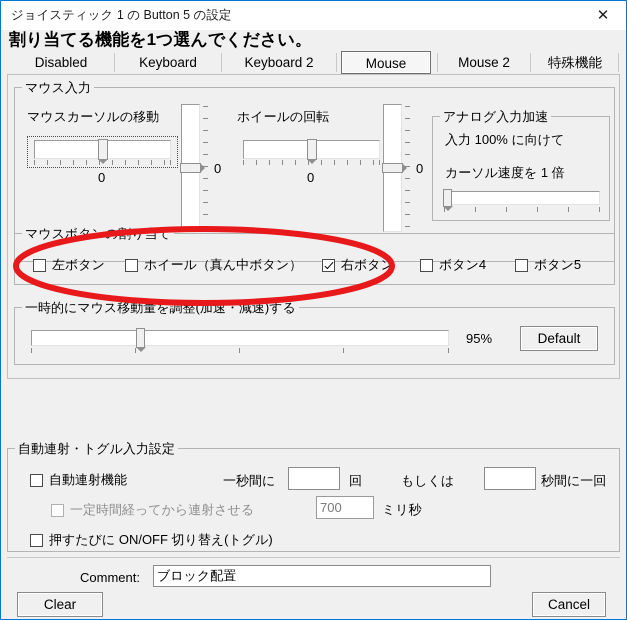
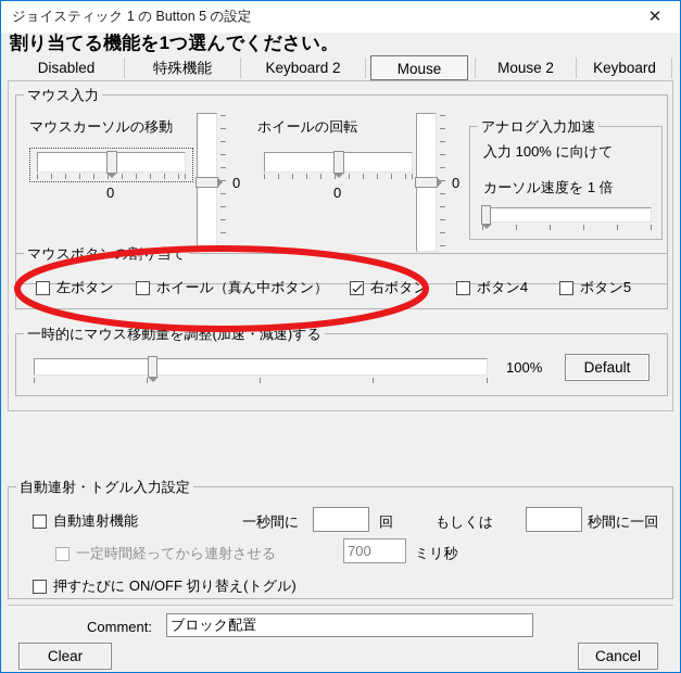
  ジョイスティック 1 の Button 5 の設定
  ✕
  割り当てる機能を1つ選んでください。
  Disabled
- Keyboard
+ 特殊機能
  Keyboard 2
  Mouse
  Mouse 2
- 特殊機能
+ Keyboard
  マウス入力
  マウスカーソルの移動
  0
  0
  ホイールの回転
  0
  0
  アナログ入力加速
  入力 100% に向けて
  カーソル速度を 1 倍
  左ボタン
  ホイール（真ん中ボタン）
  右ボタン
  ボタン4
  ボタン5
  一時的にマウス移動量を調整(加速・減速)する
- 95%
+ 100%
  Default
  自動連射・トグル入力設定
  自動連射機能
  一秒間に
  回
  もしくは
  秒間に一回
  一定時間経ってから連射させる
  700
  ミリ秒
  押すたびに ON/OFF 切り替え(トグル)
  Comment:
  ブロック配置
  Clear
  Cancel
